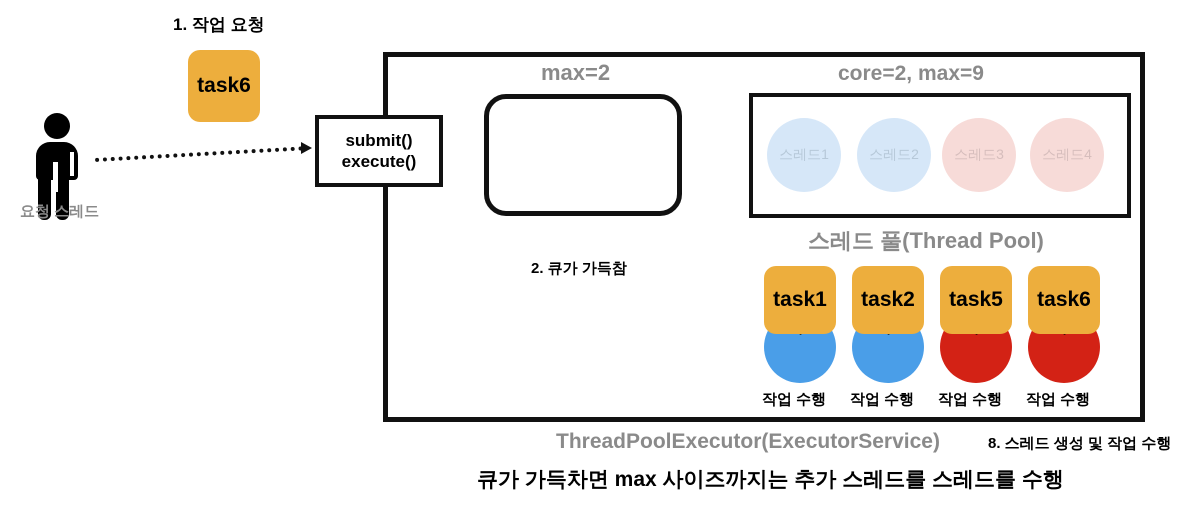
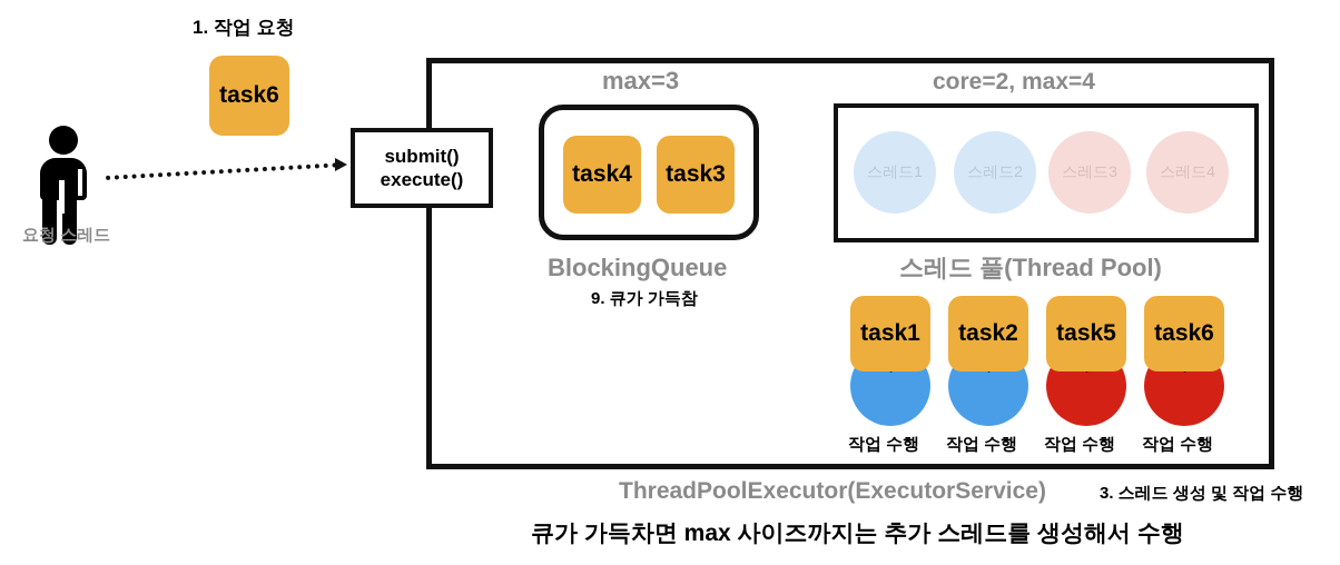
  1. 작업 요청
  task6
  요청 스레드
  submit()
  execute()
- max=2
+ max=3
+ task4
+ task3
+ BlockingQueue
- 2. 큐가 가득참
+ 9. 큐가 가득참
- core=2, max=9
+ core=2, max=4
  스레드1
  스레드2
  스레드3
  스레드4
  스레드 풀(Thread Pool)
  task1
  작업 수행
  task2
  작업 수행
  task5
  작업 수행
  task6
  작업 수행
  ThreadPoolExecutor(ExecutorService)
- 8. 스레드 생성 및 작업 수행
+ 3. 스레드 생성 및 작업 수행
- 큐가 가득차면 max 사이즈까지는 추가 스레드를 스레드를 수행
+ 큐가 가득차면 max 사이즈까지는 추가 스레드를 생성해서 수행
